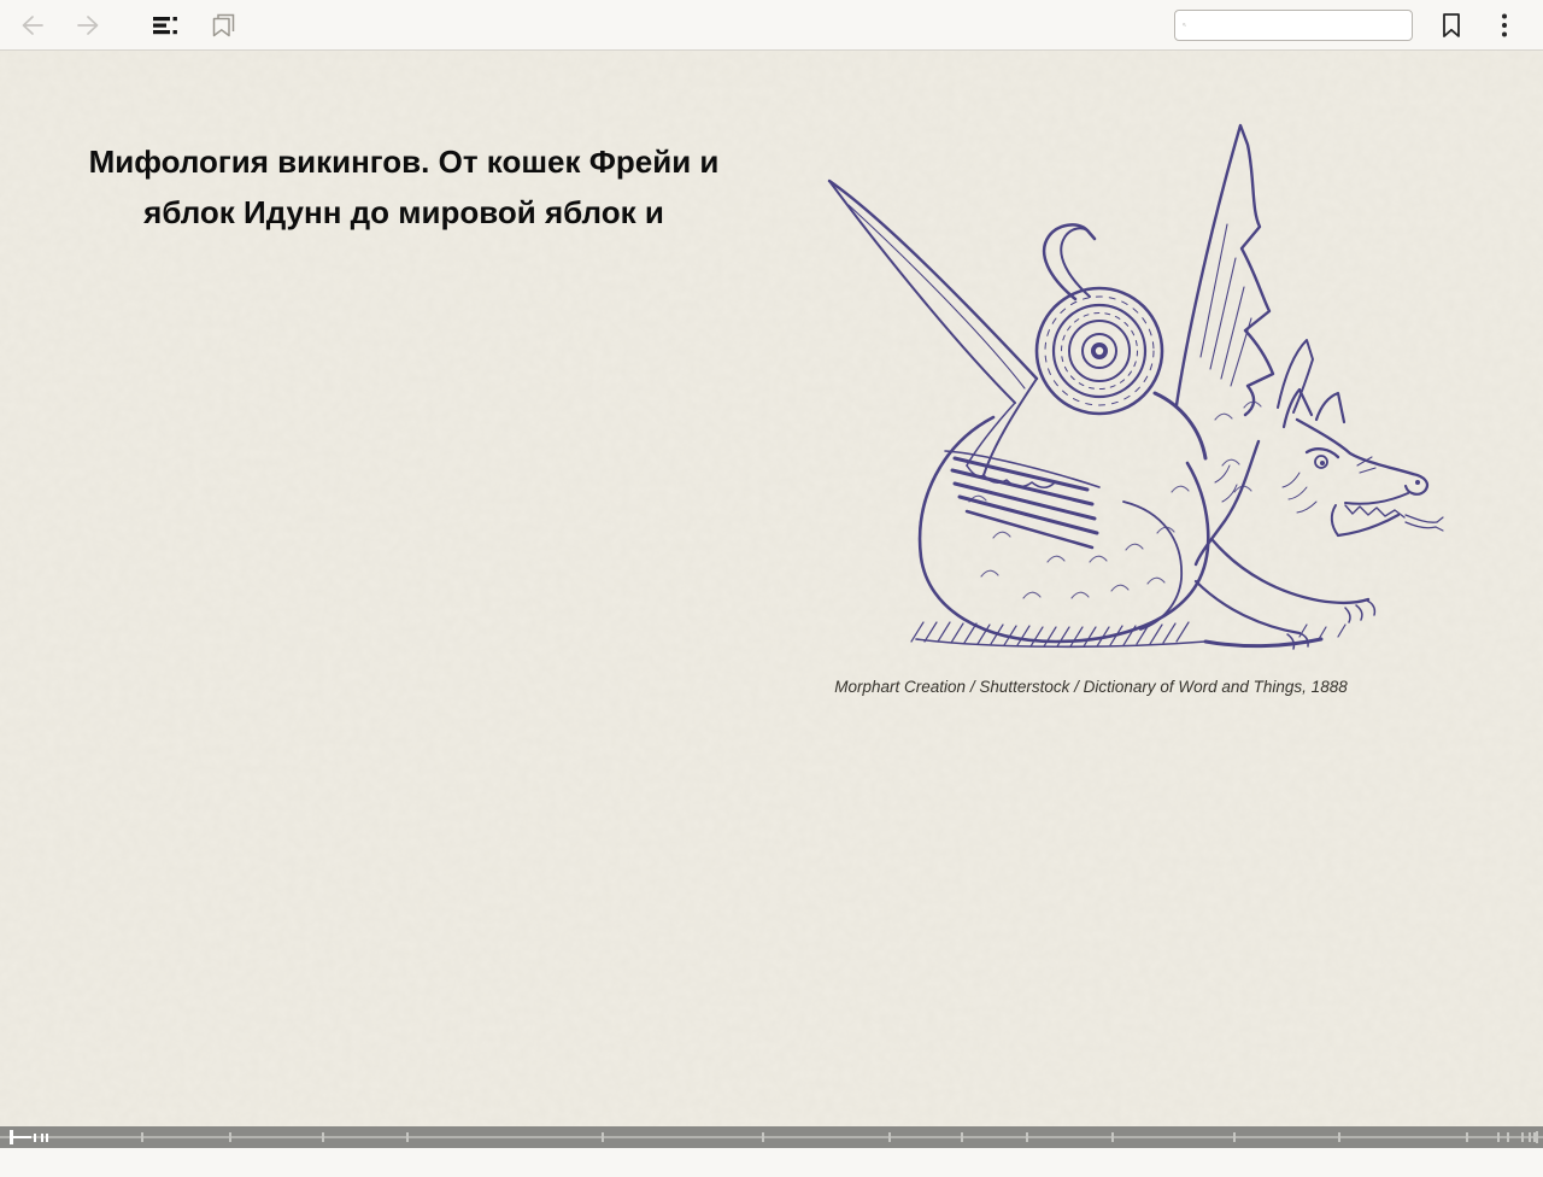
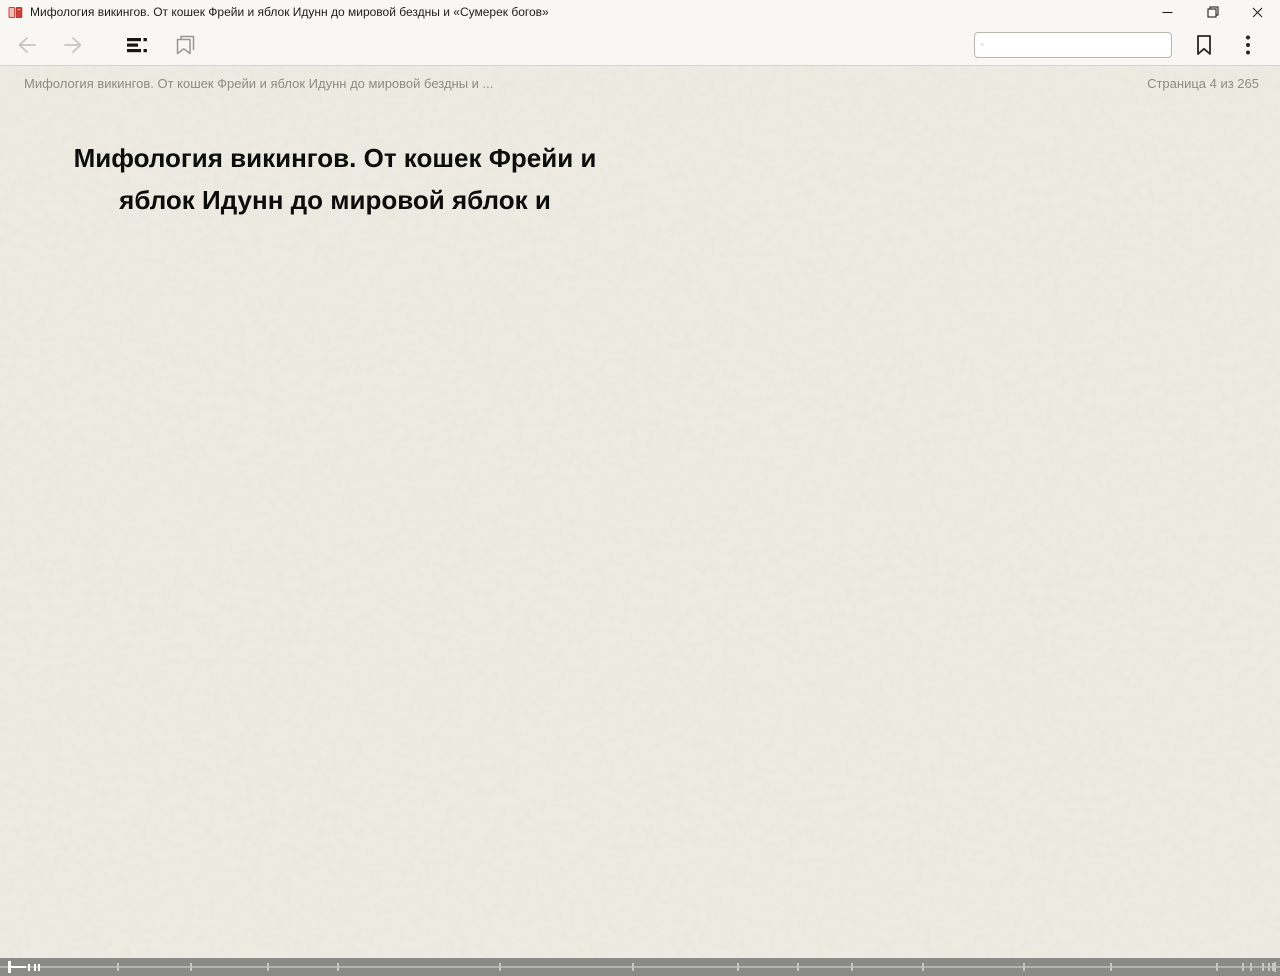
+ Мифология викингов. От кошек Фрейи и яблок Идунн до мировой бездны и «Сумерек богов»
+ Мифология викингов. От кошек Фрейи и яблок Идунн до мировой бездны и ...
+ Страница 4 из 265
  Мифология викингов. От кошек Фрейи и
  яблок Идунн до мировой яблок и
- Morphart Creation / Shutterstock / Dictionary of Word and Things, 1888
